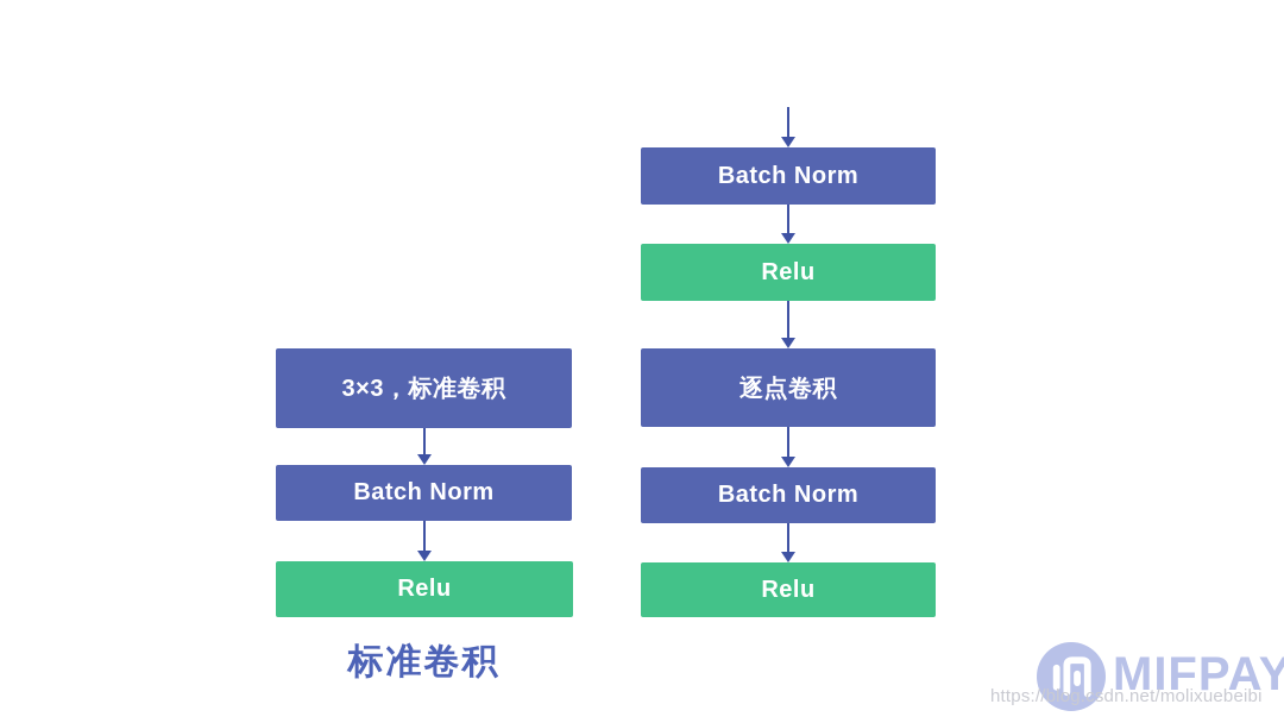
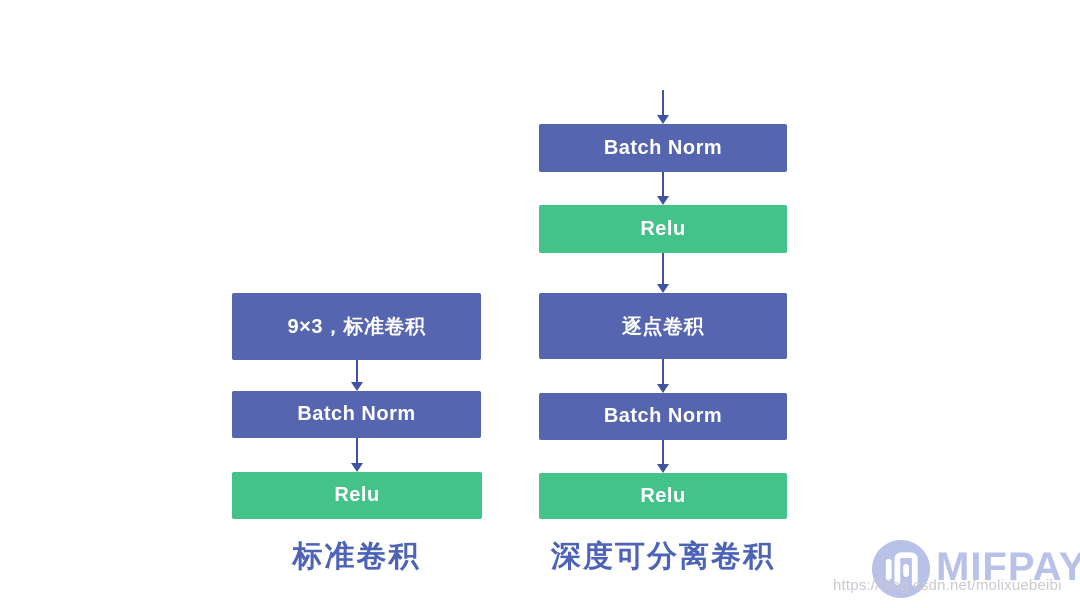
- 3×3，标准卷积
+ 9×3，标准卷积
  Batch Norm
  Relu
  标准卷积
  Batch Norm
  Relu
  逐点卷积
  Batch Norm
  Relu
+ 深度可分离卷积
  MIFPAY
  https://blog.csdn.net/molixuebeibi
